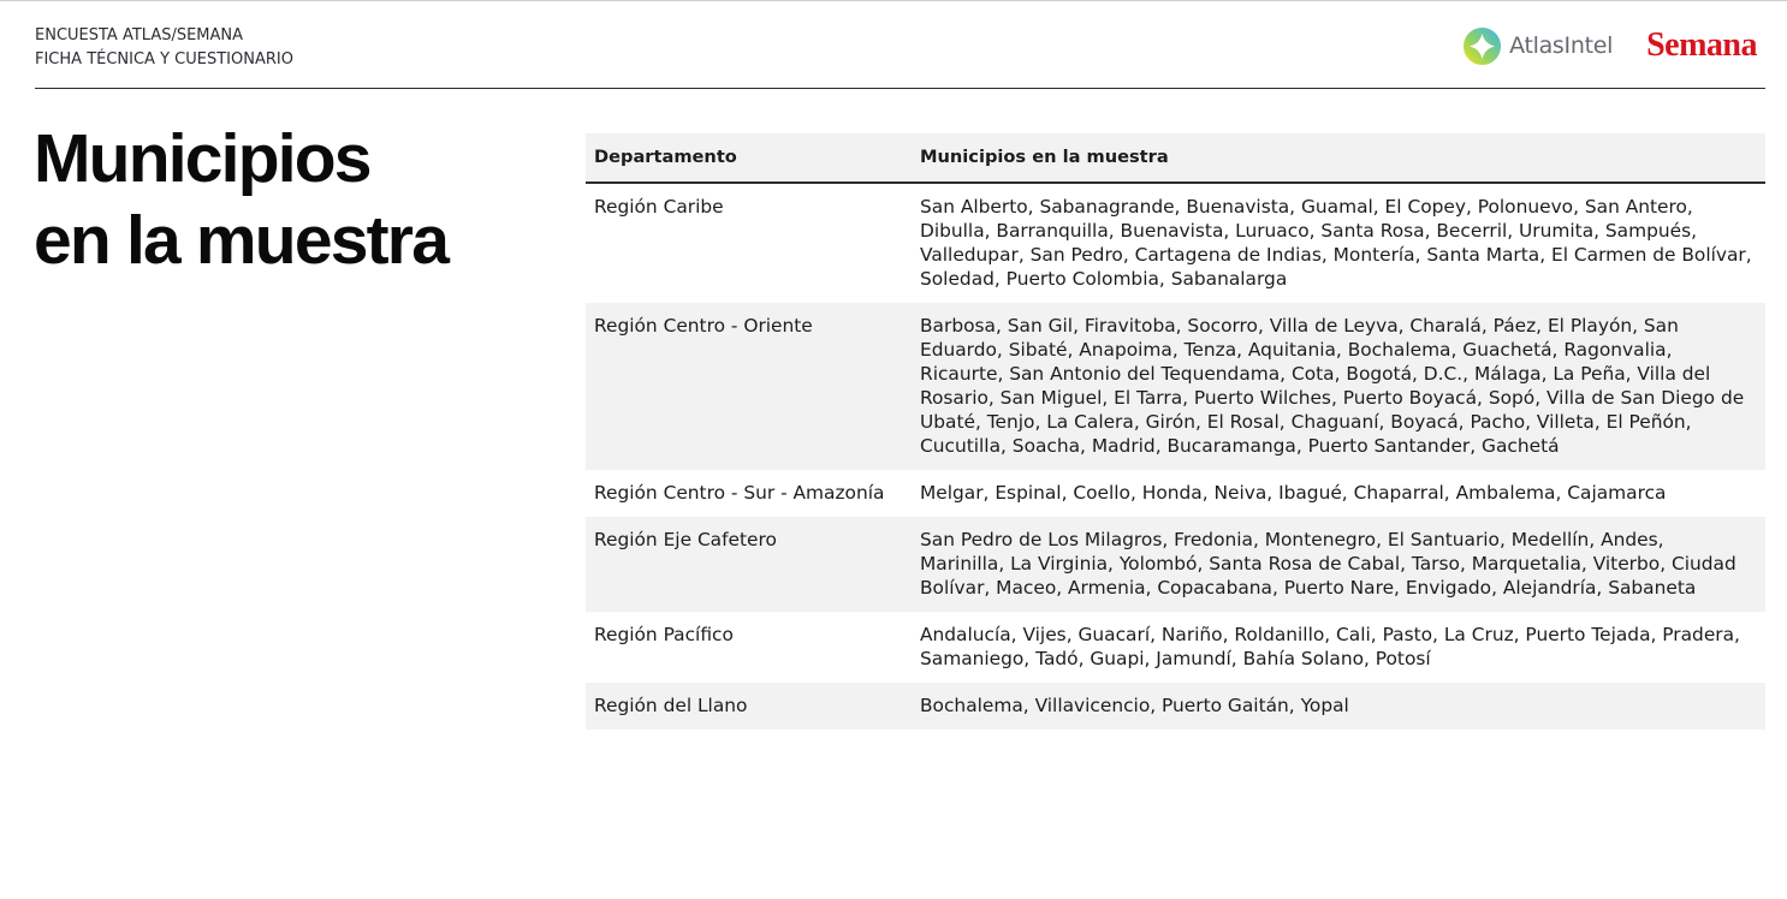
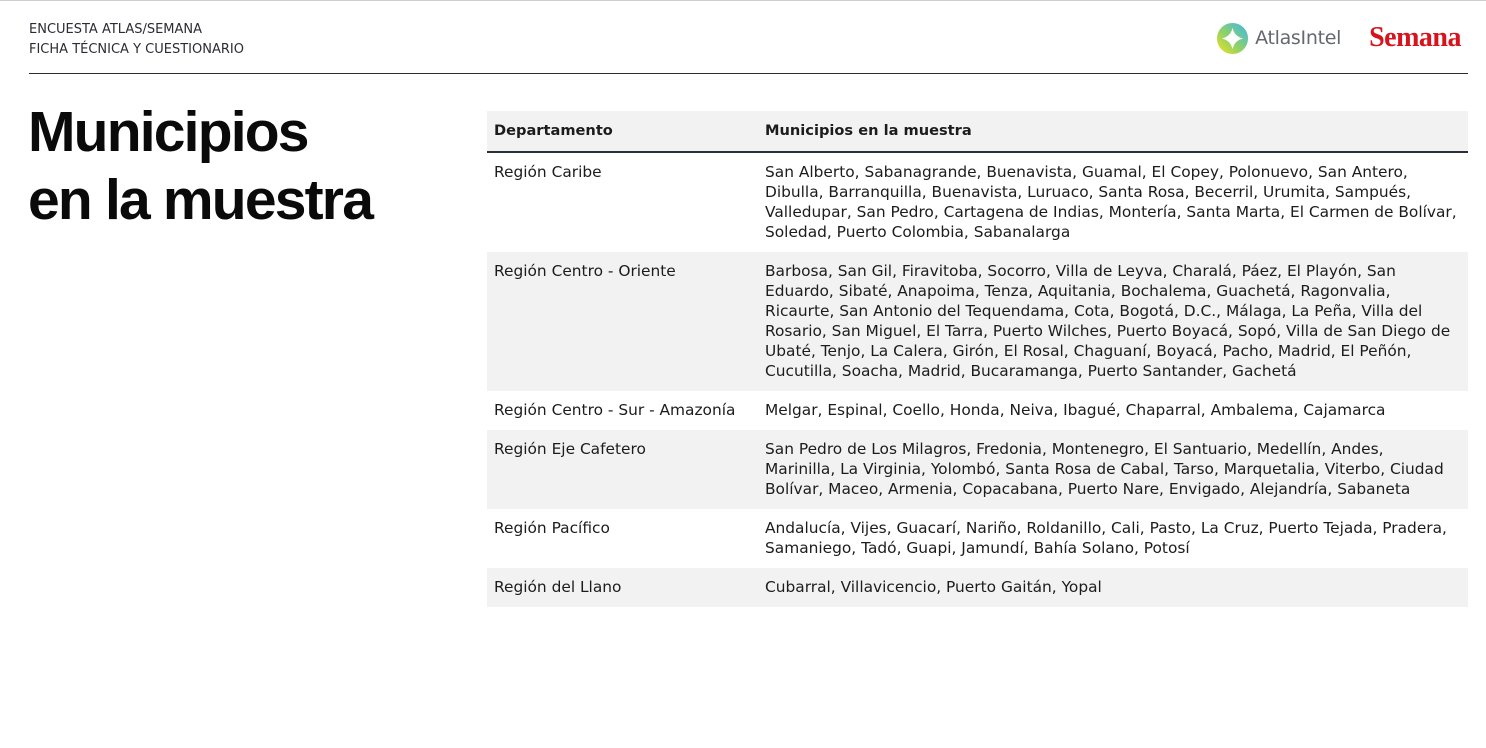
  ENCUESTA ATLAS/SEMANA
  FICHA TÉCNICA Y CUESTIONARIO
  AtlasIntel
  Semana
  Municipios
  en la muestra
  Departamento	Municipios en la muestra
  Región Caribe	San Alberto, Sabanagrande, Buenavista, Guamal, El Copey, Polonuevo, San Antero, Dibulla, Barranquilla, Buenavista, Luruaco, Santa Rosa, Becerril, Urumita, Sampués, Valledupar, San Pedro, Cartagena de Indias, Montería, Santa Marta, El Carmen de Bolívar, Soledad, Puerto Colombia, Sabanalarga
- Región Centro - Oriente	Barbosa, San Gil, Firavitoba, Socorro, Villa de Leyva, Charalá, Páez, El Playón, San Eduardo, Sibaté, Anapoima, Tenza, Aquitania, Bochalema, Guachetá, Ragonvalia, Ricaurte, San Antonio del Tequendama, Cota, Bogotá, D.C., Málaga, La Peña, Villa del Rosario, San Miguel, El Tarra, Puerto Wilches, Puerto Boyacá, Sopó, Villa de San Diego de Ubaté, Tenjo, La Calera, Girón, El Rosal, Chaguaní, Boyacá, Pacho, Villeta, El Peñón, Cucutilla, Soacha, Madrid, Bucaramanga, Puerto Santander, Gachetá
+ Región Centro - Oriente	Barbosa, San Gil, Firavitoba, Socorro, Villa de Leyva, Charalá, Páez, El Playón, San Eduardo, Sibaté, Anapoima, Tenza, Aquitania, Bochalema, Guachetá, Ragonvalia, Ricaurte, San Antonio del Tequendama, Cota, Bogotá, D.C., Málaga, La Peña, Villa del Rosario, San Miguel, El Tarra, Puerto Wilches, Puerto Boyacá, Sopó, Villa de San Diego de Ubaté, Tenjo, La Calera, Girón, El Rosal, Chaguaní, Boyacá, Pacho, Madrid, El Peñón, Cucutilla, Soacha, Madrid, Bucaramanga, Puerto Santander, Gachetá
  Región Centro - Sur - Amazonía	Melgar, Espinal, Coello, Honda, Neiva, Ibagué, Chaparral, Ambalema, Cajamarca
  Región Eje Cafetero	San Pedro de Los Milagros, Fredonia, Montenegro, El Santuario, Medellín, Andes, Marinilla, La Virginia, Yolombó, Santa Rosa de Cabal, Tarso, Marquetalia, Viterbo, Ciudad Bolívar, Maceo, Armenia, Copacabana, Puerto Nare, Envigado, Alejandría, Sabaneta
  Región Pacífico	Andalucía, Vijes, Guacarí, Nariño, Roldanillo, Cali, Pasto, La Cruz, Puerto Tejada, Pradera, Samaniego, Tadó, Guapi, Jamundí, Bahía Solano, Potosí
- Región del Llano	Bochalema, Villavicencio, Puerto Gaitán, Yopal
+ Región del Llano	Cubarral, Villavicencio, Puerto Gaitán, Yopal
